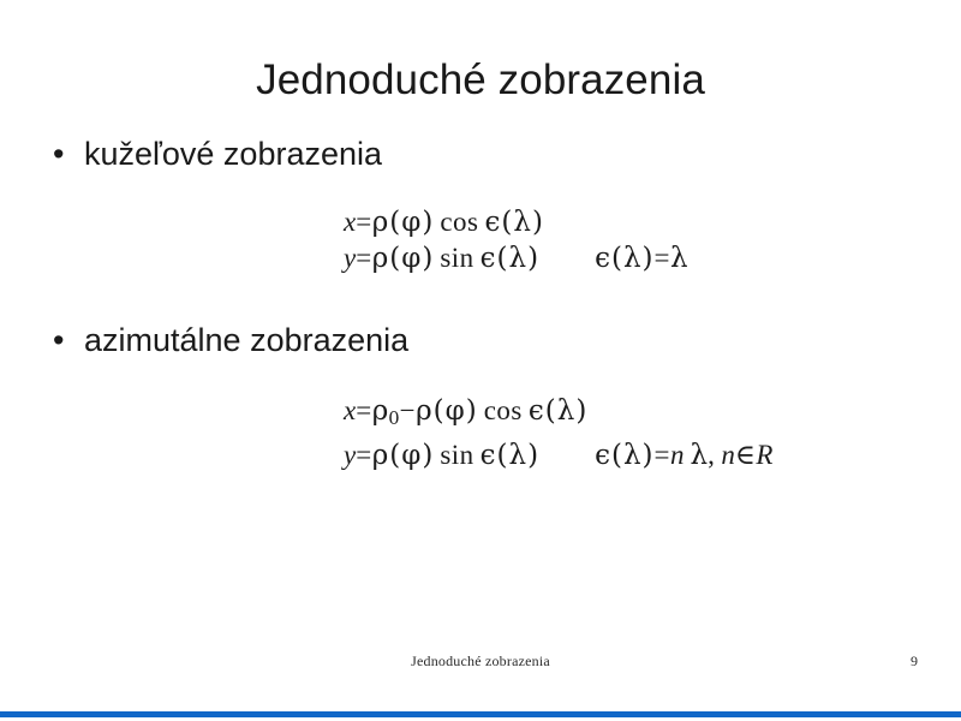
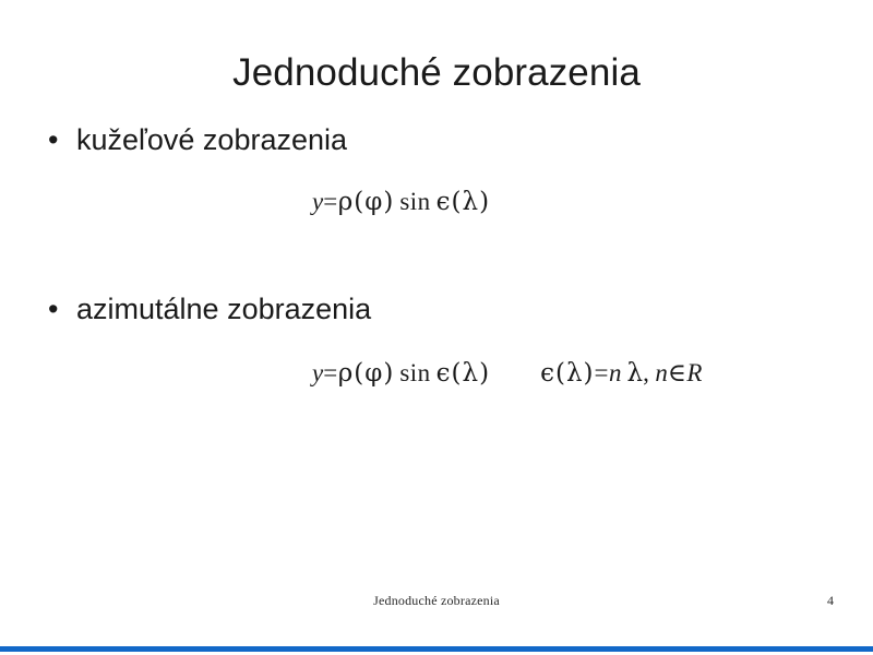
  Jednoduché zobrazenia
  •
  kužeľové zobrazenia
  •
  azimutálne zobrazenia
- x=ρ(φ) cos ϵ(λ)
  y=ρ(φ) sin ϵ(λ)
- ϵ(λ)=λ
- x=ρ0−ρ(φ) cos ϵ(λ)
  y=ρ(φ) sin ϵ(λ)
  ϵ(λ)=n λ, n∈R
  Jednoduché zobrazenia
- 9
+ 4
